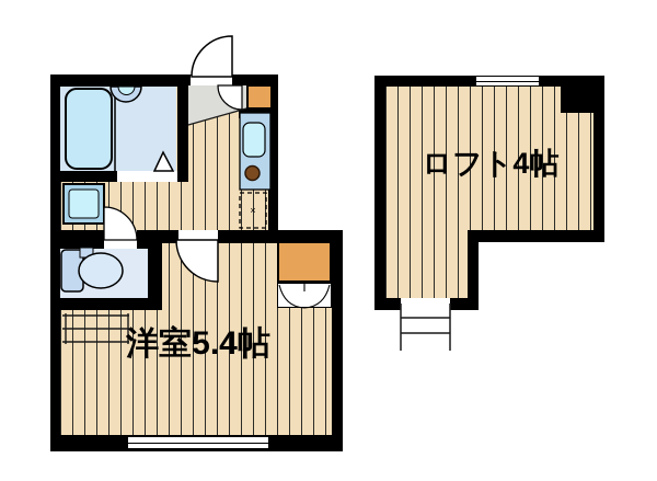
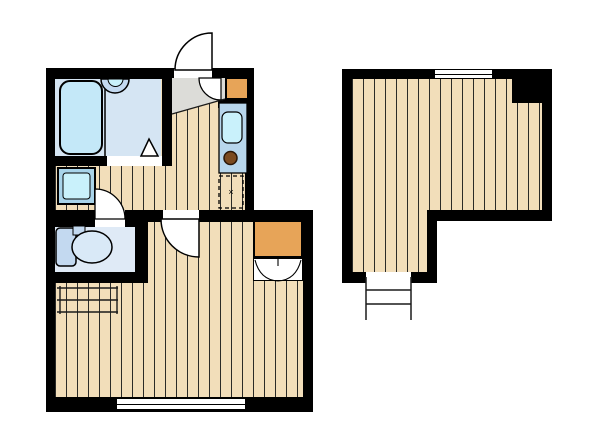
  ×
- 洋室5.4帖
- ロフト4帖
